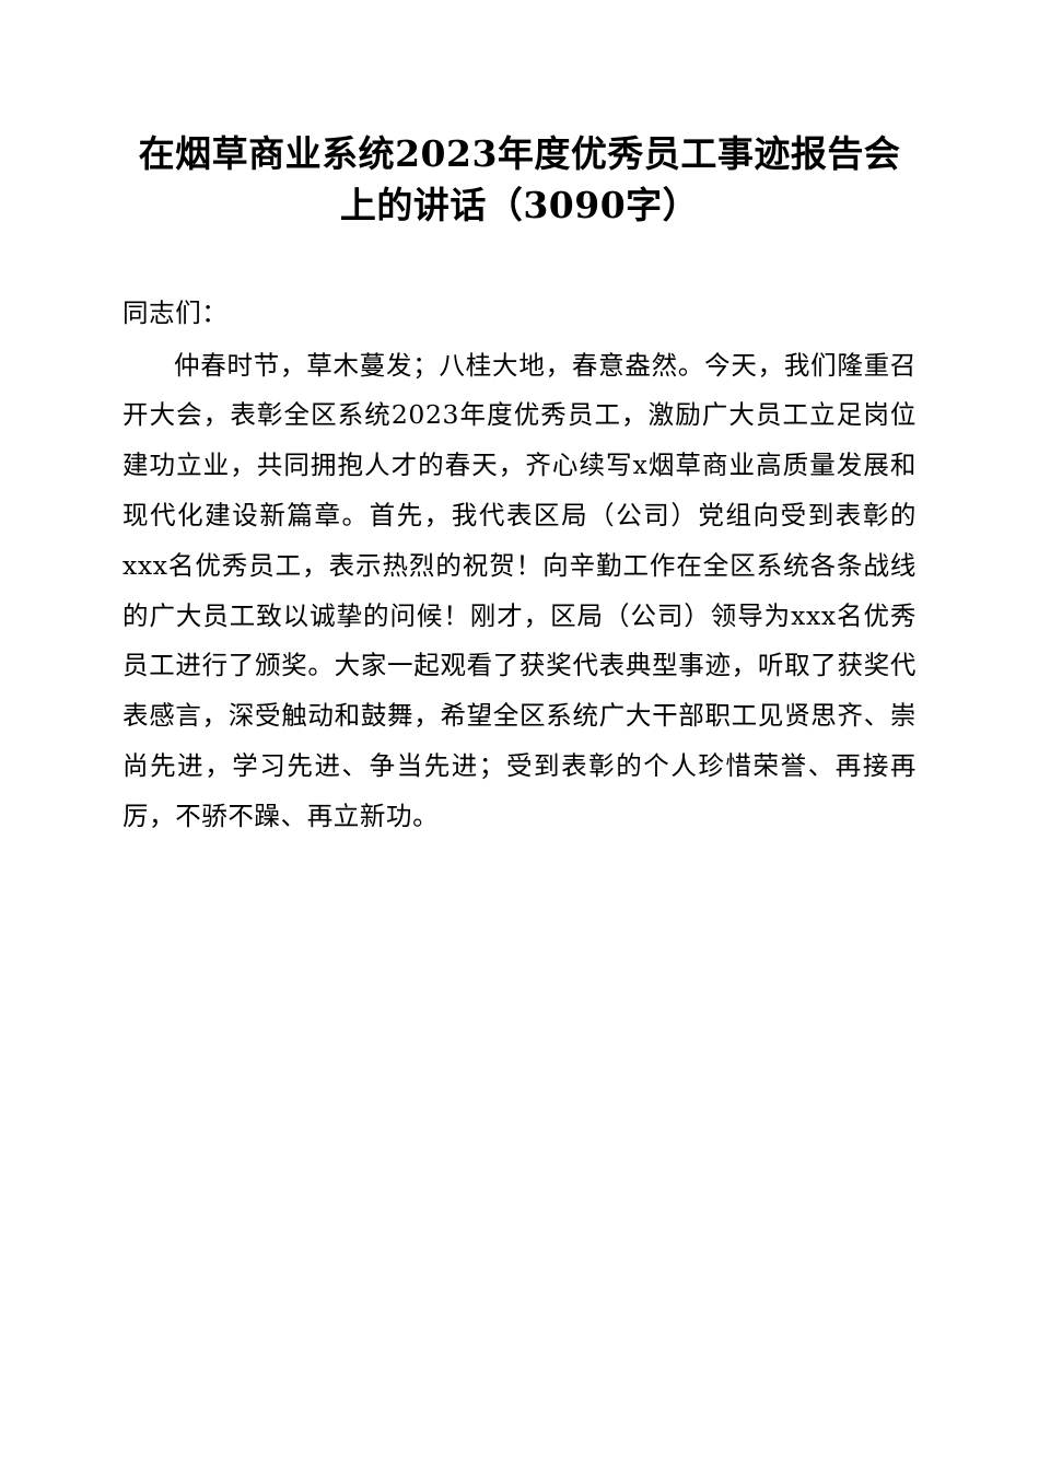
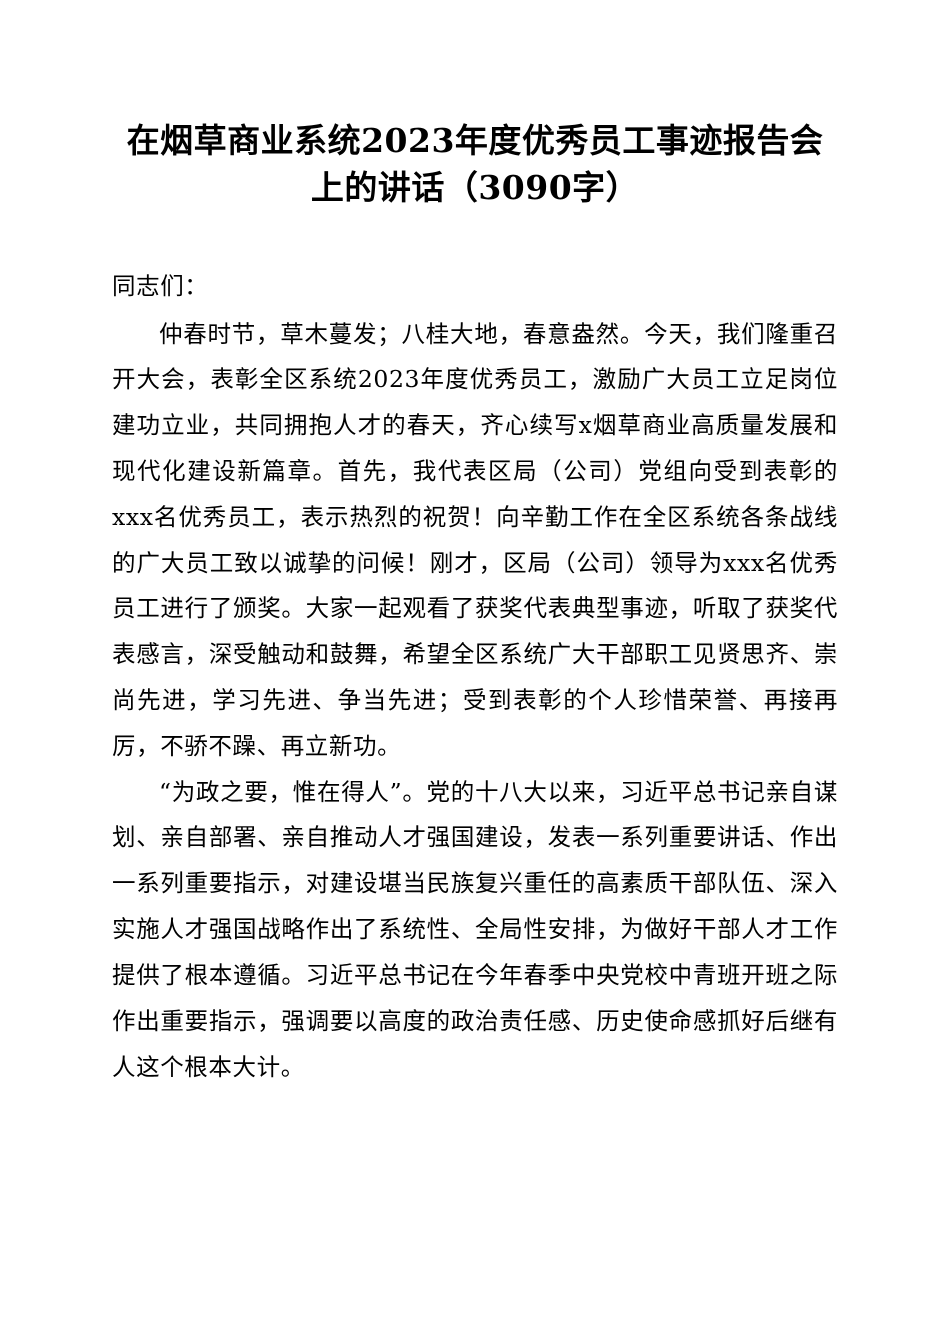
  在烟草商业系统2023年度优秀员工事迹报告会上的讲话（3090字）
  同志们：
  仲春时节，草木蔓发；八桂大地，春意盎然。今天，我们隆重召开大会，表彰全区系统2023年度优秀员工，激励广大员工立足岗位建功立业，共同拥抱人才的春天，齐心续写x烟草商业高质量发展和现代化建设新篇章。首先，我代表区局（公司）党组向受到表彰的xxx名优秀员工，表示热烈的祝贺！向辛勤工作在全区系统各条战线的广大员工致以诚挚的问候！刚才，区局（公司）领导为xxx名优秀员工进行了颁奖。大家一起观看了获奖代表典型事迹，听取了获奖代表感言，深受触动和鼓舞，希望全区系统广大干部职工见贤思齐、崇尚先进，学习先进、争当先进；受到表彰的个人珍惜荣誉、再接再厉，不骄不躁、再立新功。
+ “为政之要，惟在得人”。党的十八大以来，习近平总书记亲自谋划、亲自部署、亲自推动人才强国建设，发表一系列重要讲话、作出一系列重要指示，对建设堪当民族复兴重任的高素质干部队伍、深入实施人才强国战略作出了系统性、全局性安排，为做好干部人才工作提供了根本遵循。习近平总书记在今年春季中央党校中青班开班之际作出重要指示，强调要以高度的政治责任感、历史使命感抓好后继有人这个根本大计。
